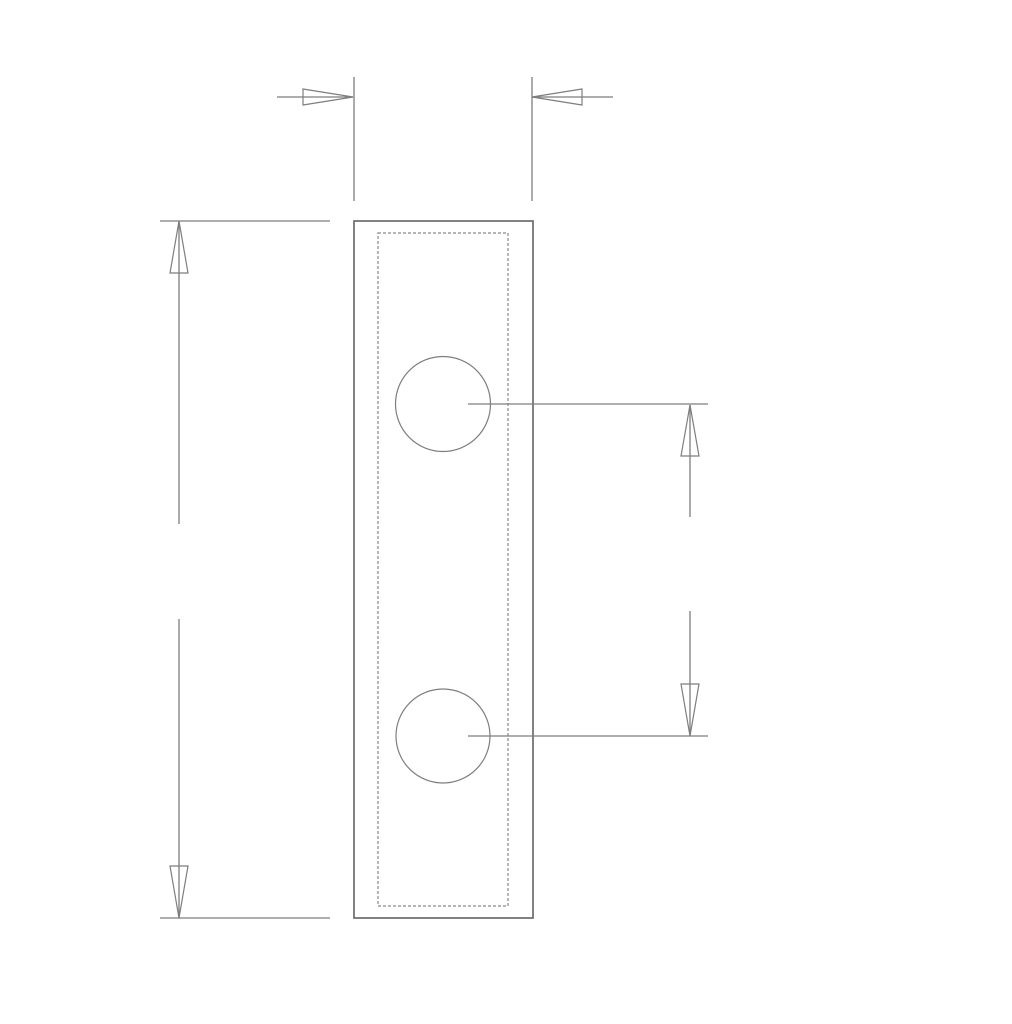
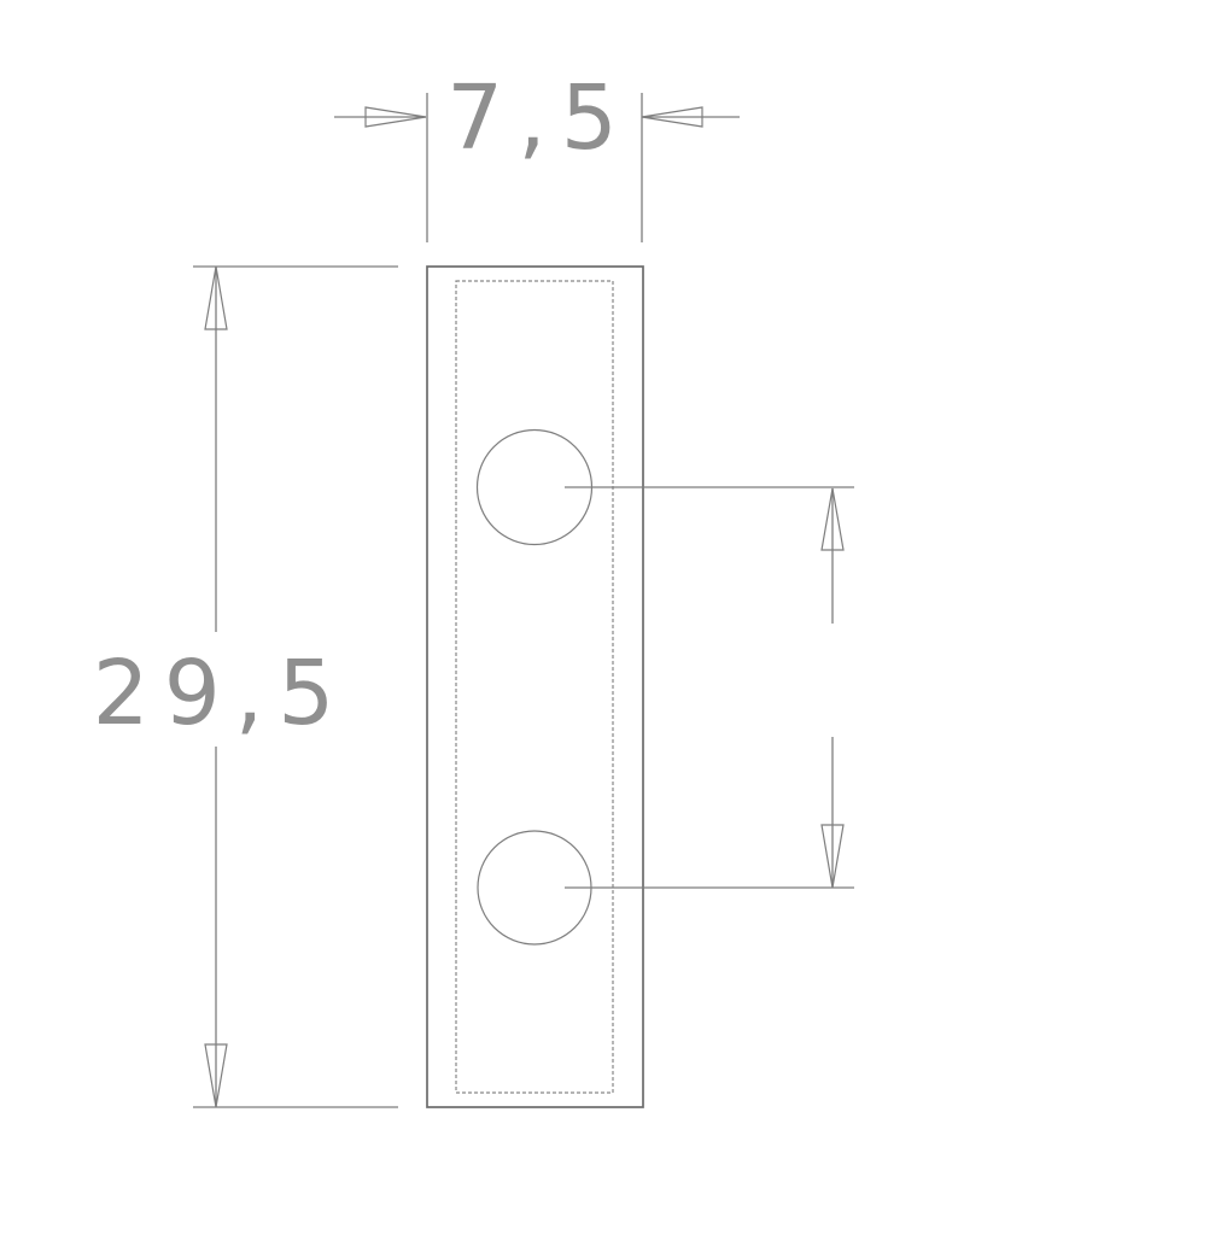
+ 7,5
+ 29,5
